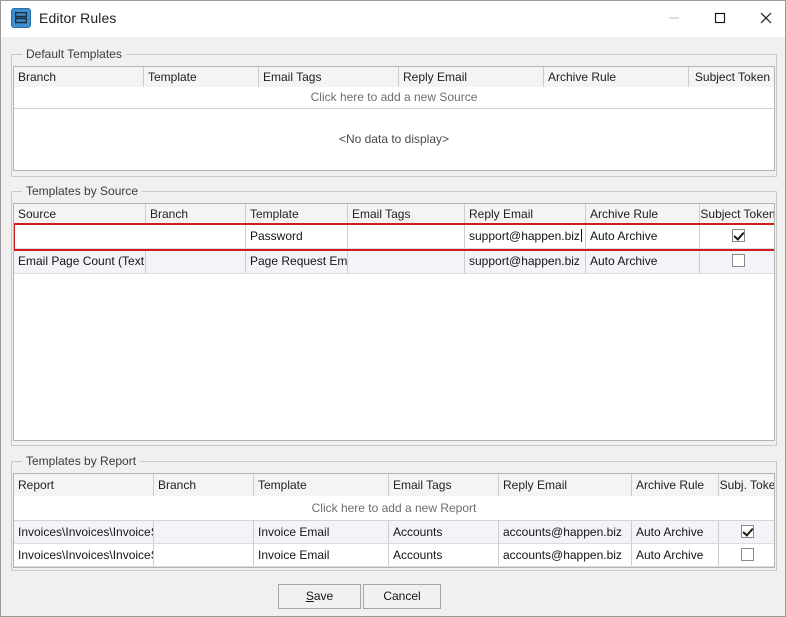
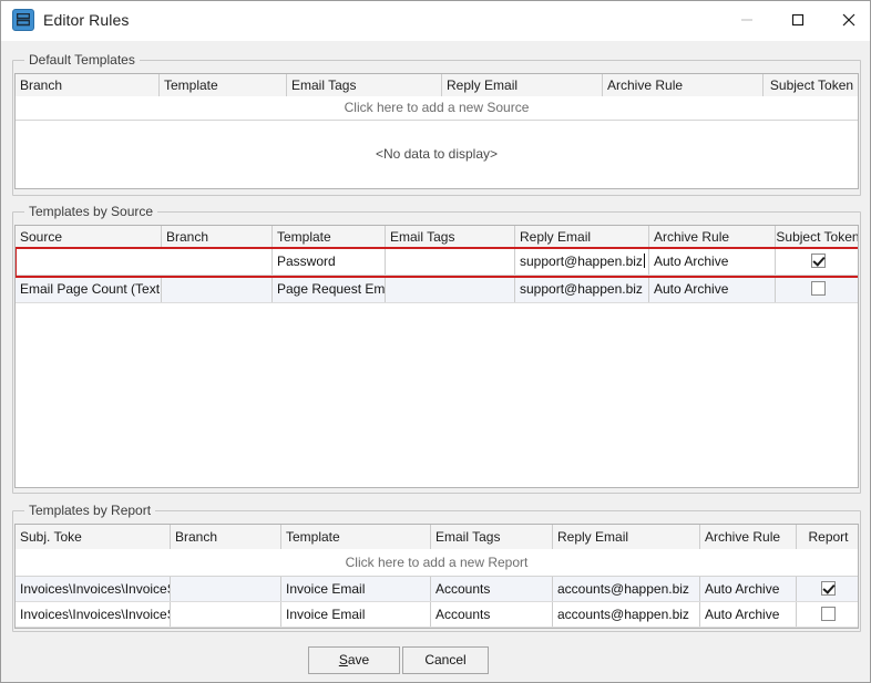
  Editor Rules
  Default Templates
  Branch
  Template
  Email Tags
  Reply Email
  Archive Rule
  Subject Token
  Click here to add a new Source
  <No data to display>
  Templates by Source
  Source
  Branch
  Template
  Email Tags
  Reply Email
  Archive Rule
  Subject Token
  Password
  support@happen.biz
  Auto Archive
  Email Page Count (Text
  Page Request Em
  support@happen.biz
  Auto Archive
  Templates by Report
- Report
+ Subj. Toke
  Branch
  Template
  Email Tags
  Reply Email
  Archive Rule
- Subj. Toke
+ Report
  Click here to add a new Report
  Invoices\Invoices\Invoice
  Invoice Email
  Accounts
  accounts@happen.biz
  Auto Archive
  Invoices\Invoices\Invoice
  Invoice Email
  Accounts
  accounts@happen.biz
  Auto Archive
  Save
  Cancel
